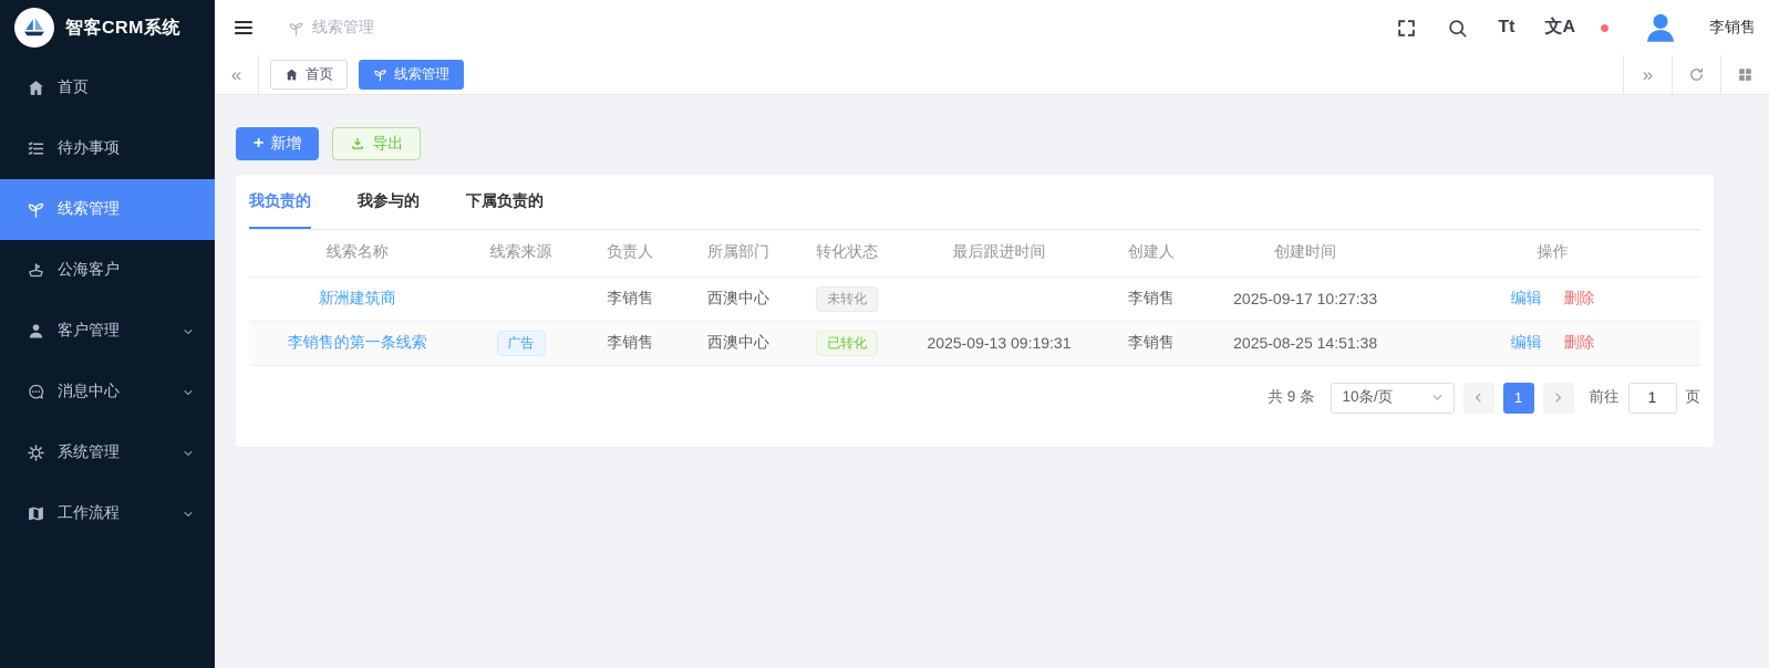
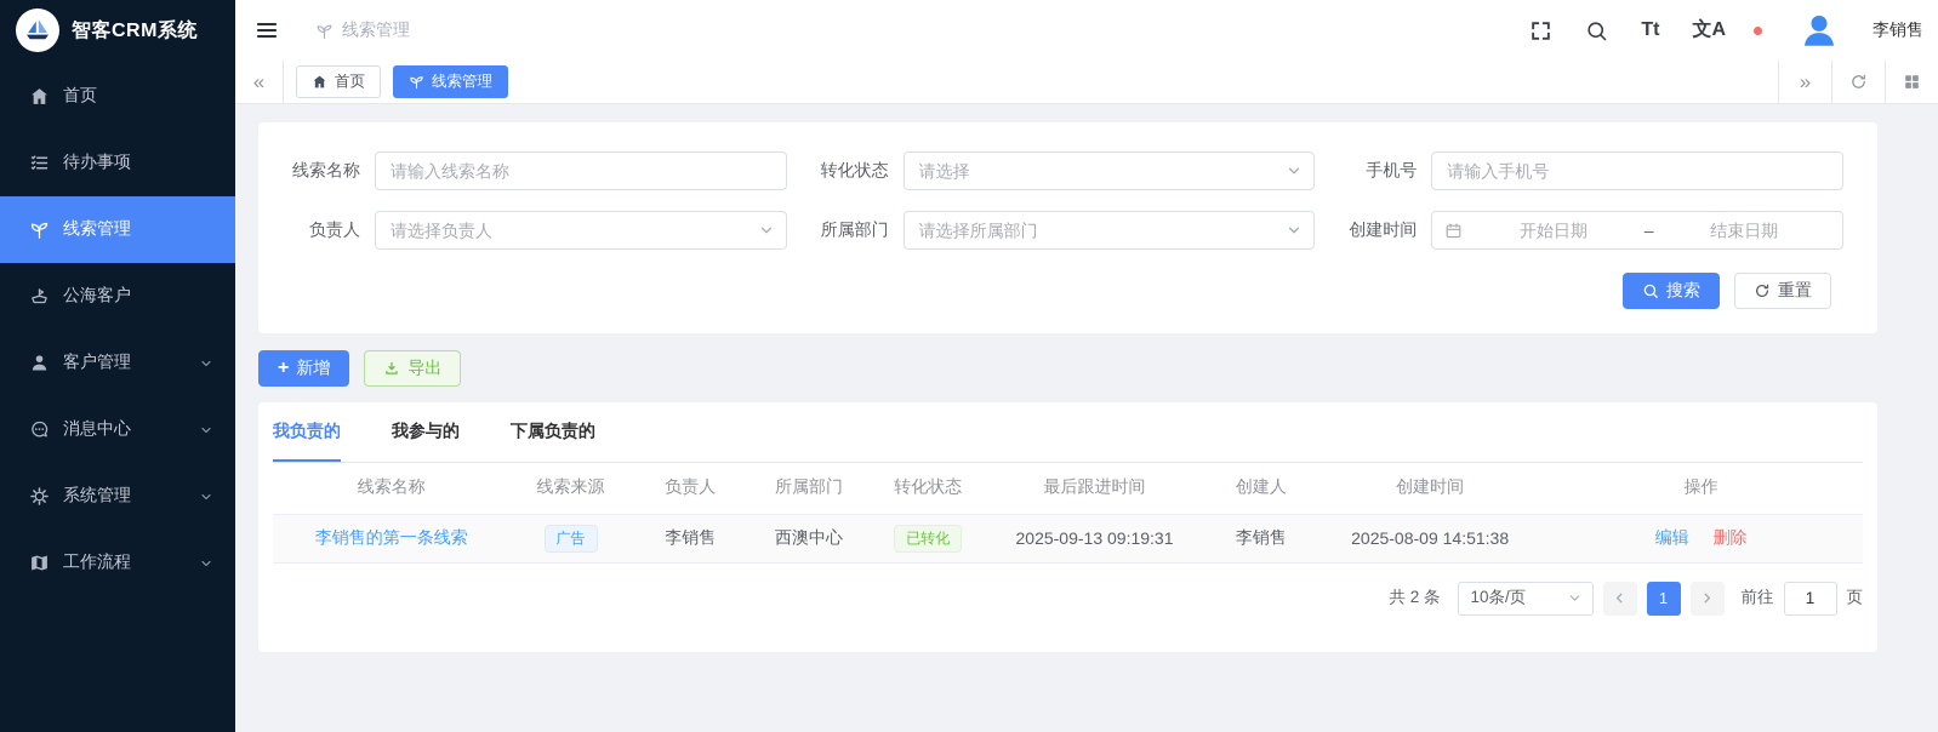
  智客CRM系统
  首页
  待办事项
  线索管理
  公海客户
  客户管理
  消息中心
  系统管理
  工作流程
  线索管理
  Tt
  文A
  李销售
  «
  首页
  线索管理
  »
+ 线索名称
+ 请输入线索名称
+ 转化状态
+ 请选择
+ 手机号
+ 请输入手机号
+ 负责人
+ 请选择负责人
+ 所属部门
+ 请选择所属部门
+ 创建时间
+ 开始日期
+ –
+ 结束日期
+ 搜索
+ 重置
  +
  新增
  导出
  我负责的
  我参与的
  下属负责的
  线索名称	线索来源	负责人	所属部门	转化状态	最后跟进时间	创建人	创建时间	操作
- 新洲建筑商		李销售	西澳中心	未转化		李销售	2025-09-17 10:27:33	编辑 删除
- 李销售的第一条线索	广告	李销售	西澳中心	已转化	2025-09-13 09:19:31	李销售	2025-08-25 14:51:38	编辑 删除
+ 李销售的第一条线索	广告	李销售	西澳中心	已转化	2025-09-13 09:19:31	李销售	2025-08-09 14:51:38	编辑 删除
- 共 9 条
+ 共 2 条
  10条/页
  1
  前往
  1
  页
